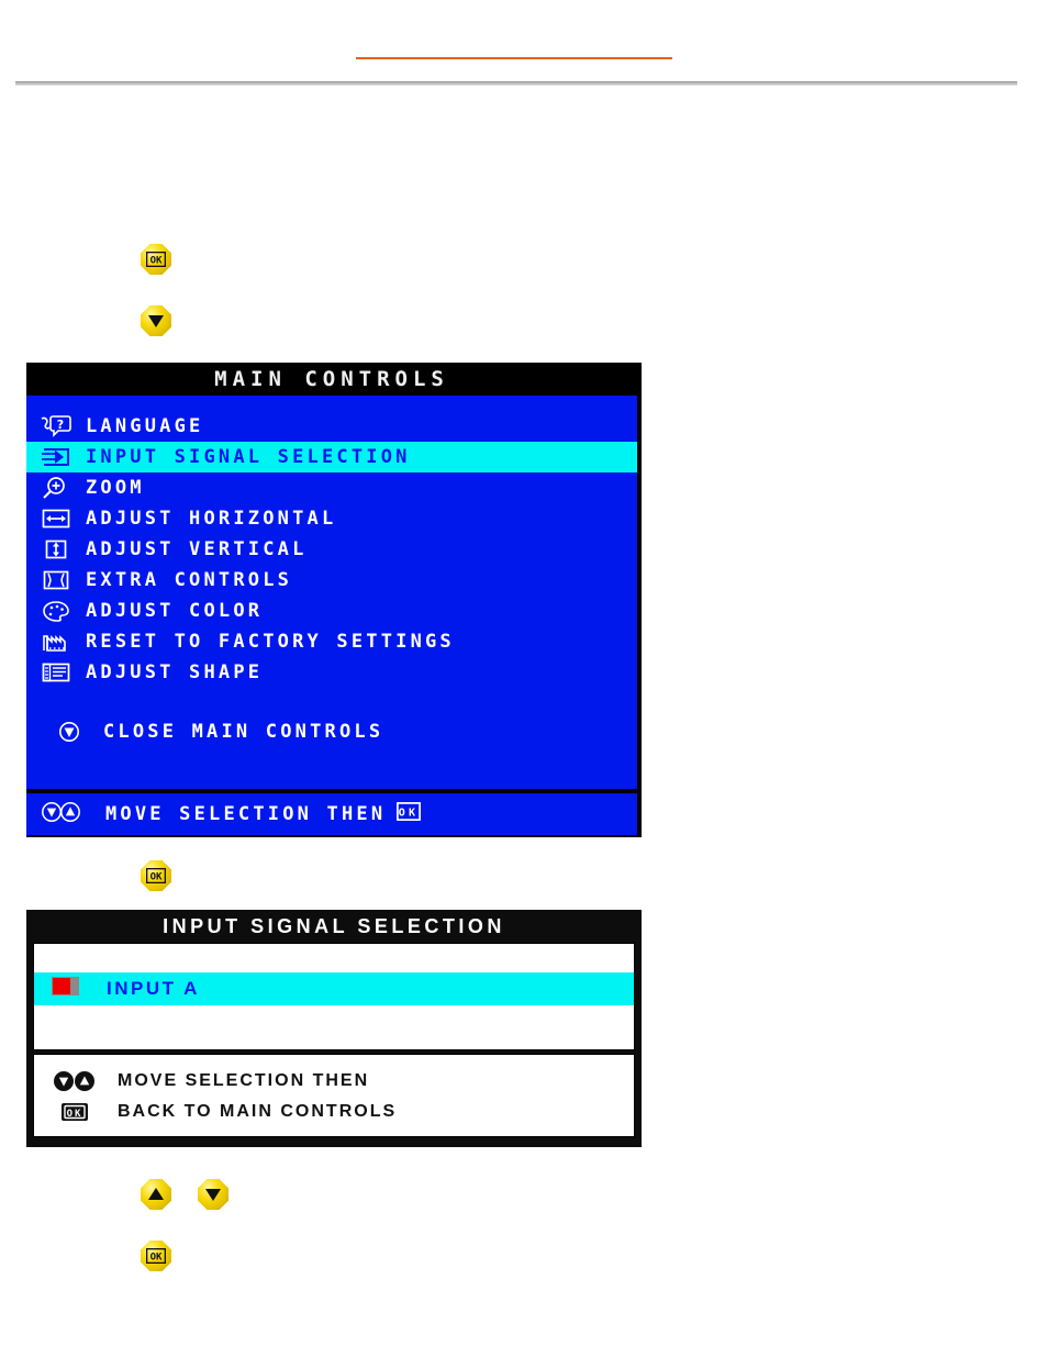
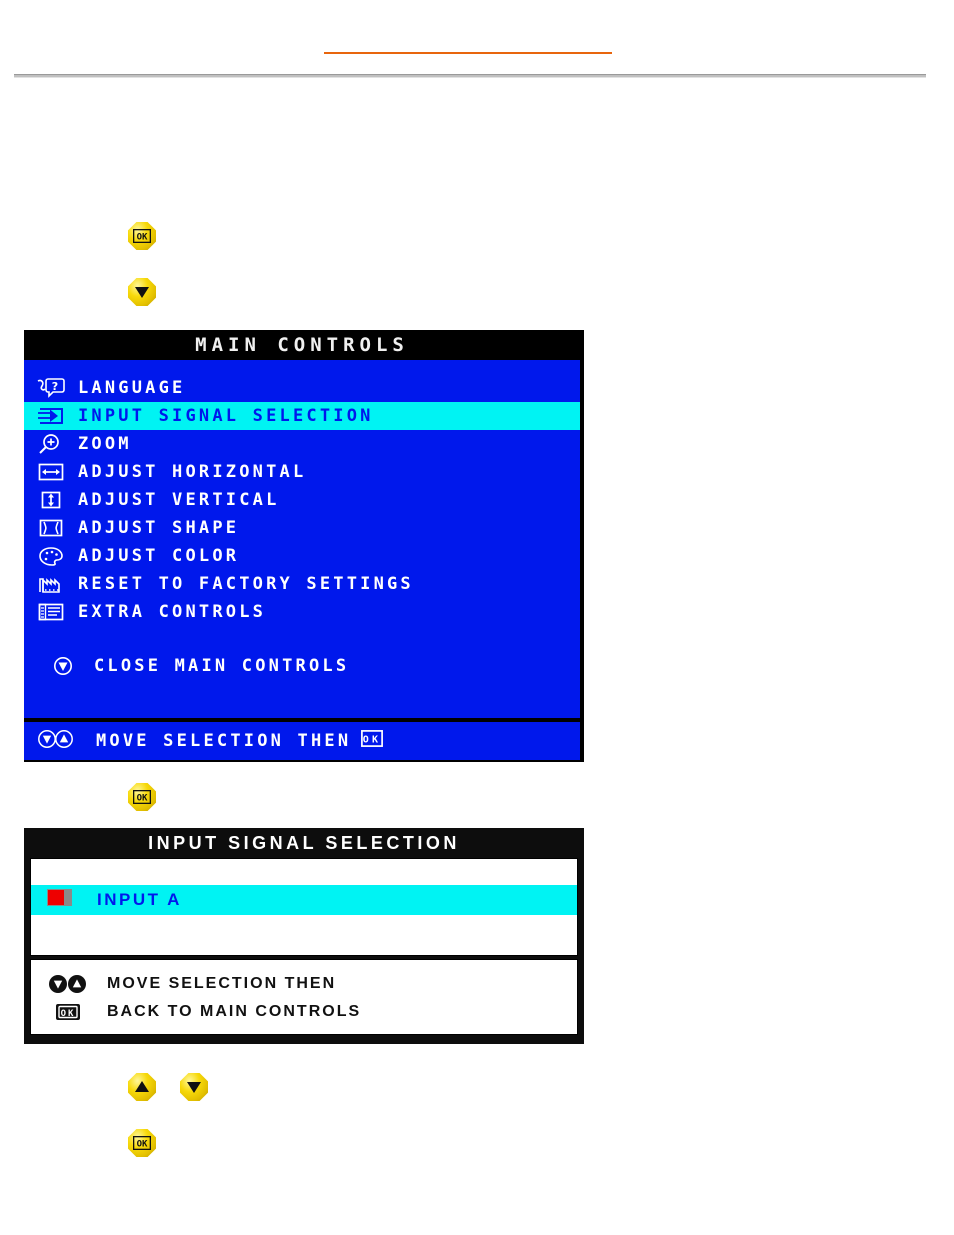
  OK
  MAIN CONTROLS
  ?
  LANGUAGE
  INPUT SIGNAL SELECTION
  ZOOM
  ADJUST HORIZONTAL
  ADJUST VERTICAL
- EXTRA CONTROLS
+ ADJUST SHAPE
  ADJUST COLOR
  RESET TO FACTORY SETTINGS
- ADJUST SHAPE
+ EXTRA CONTROLS
  CLOSE MAIN CONTROLS
  MOVE SELECTION THEN
  OK
  OK
  INPUT SIGNAL SELECTION
  INPUT A
  MOVE SELECTION THEN
  OK
  BACK TO MAIN CONTROLS
  OK
